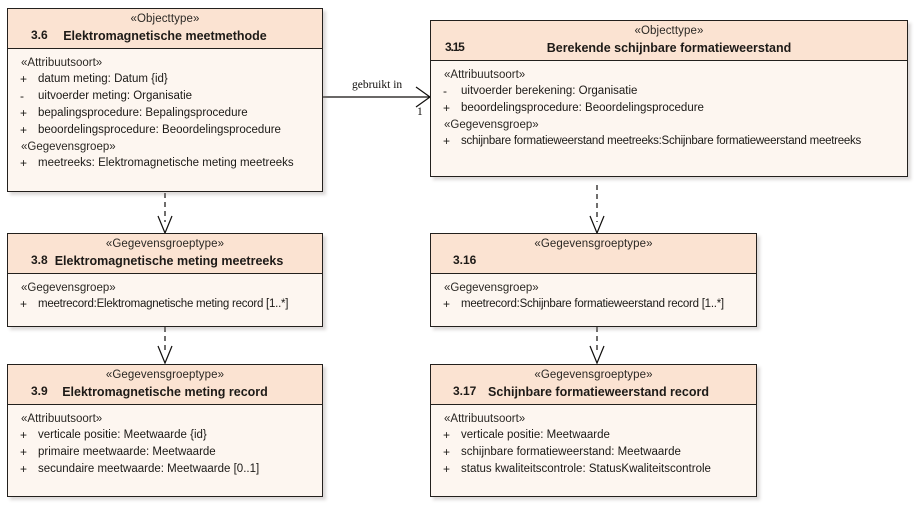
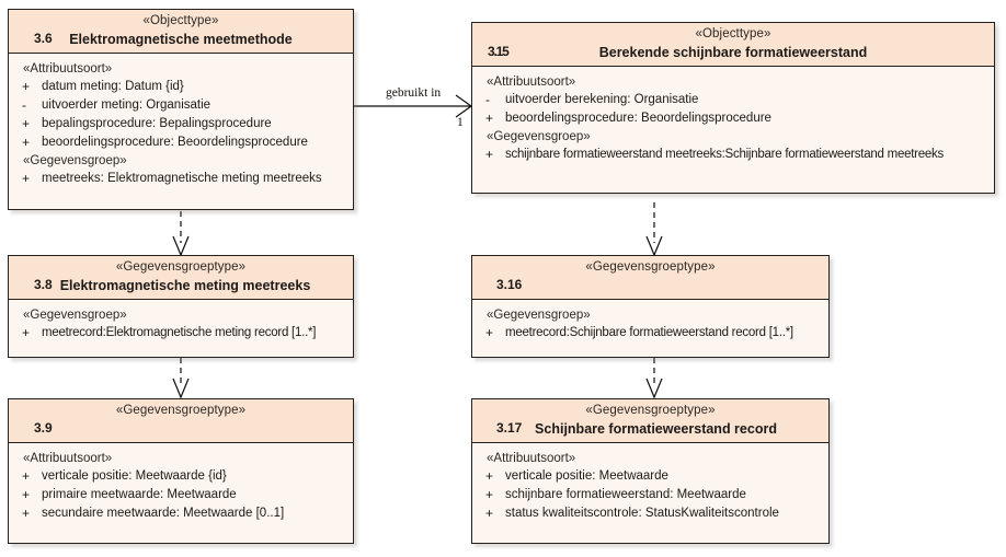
  gebruikt in
  1
  «Objecttype»
  3.6
  Elektromagnetische meetmethode
  «Attribuutsoort»
  +
  datum meting: Datum {id}
  -
  uitvoerder meting: Organisatie
  +
  bepalingsprocedure: Bepalingsprocedure
  +
  beoordelingsprocedure: Beoordelingsprocedure
  «Gegevensgroep»
  +
  meetreeks: Elektromagnetische meting meetreeks
  «Objecttype»
  3.15
  Berekende schijnbare formatieweerstand
  «Attribuutsoort»
  -
  uitvoerder berekening: Organisatie
  +
  beoordelingsprocedure: Beoordelingsprocedure
  «Gegevensgroep»
  +
  schijnbare formatieweerstand meetreeks:Schijnbare formatieweerstand meetreeks
  «Gegevensgroeptype»
  3.8
  Elektromagnetische meting meetreeks
  «Gegevensgroep»
  +
  meetrecord:Elektromagnetische meting record [1..*]
  «Gegevensgroeptype»
  3.16
  «Gegevensgroep»
  +
  meetrecord:Schijnbare formatieweerstand record [1..*]
  «Gegevensgroeptype»
  3.9
- Elektromagnetische meting record
  «Attribuutsoort»
  +
  verticale positie: Meetwaarde {id}
  +
  primaire meetwaarde: Meetwaarde
  +
  secundaire meetwaarde: Meetwaarde [0..1]
  «Gegevensgroeptype»
  3.17
  Schijnbare formatieweerstand record
  «Attribuutsoort»
  +
  verticale positie: Meetwaarde
  +
  schijnbare formatieweerstand: Meetwaarde
  +
  status kwaliteitscontrole: StatusKwaliteitscontrole
